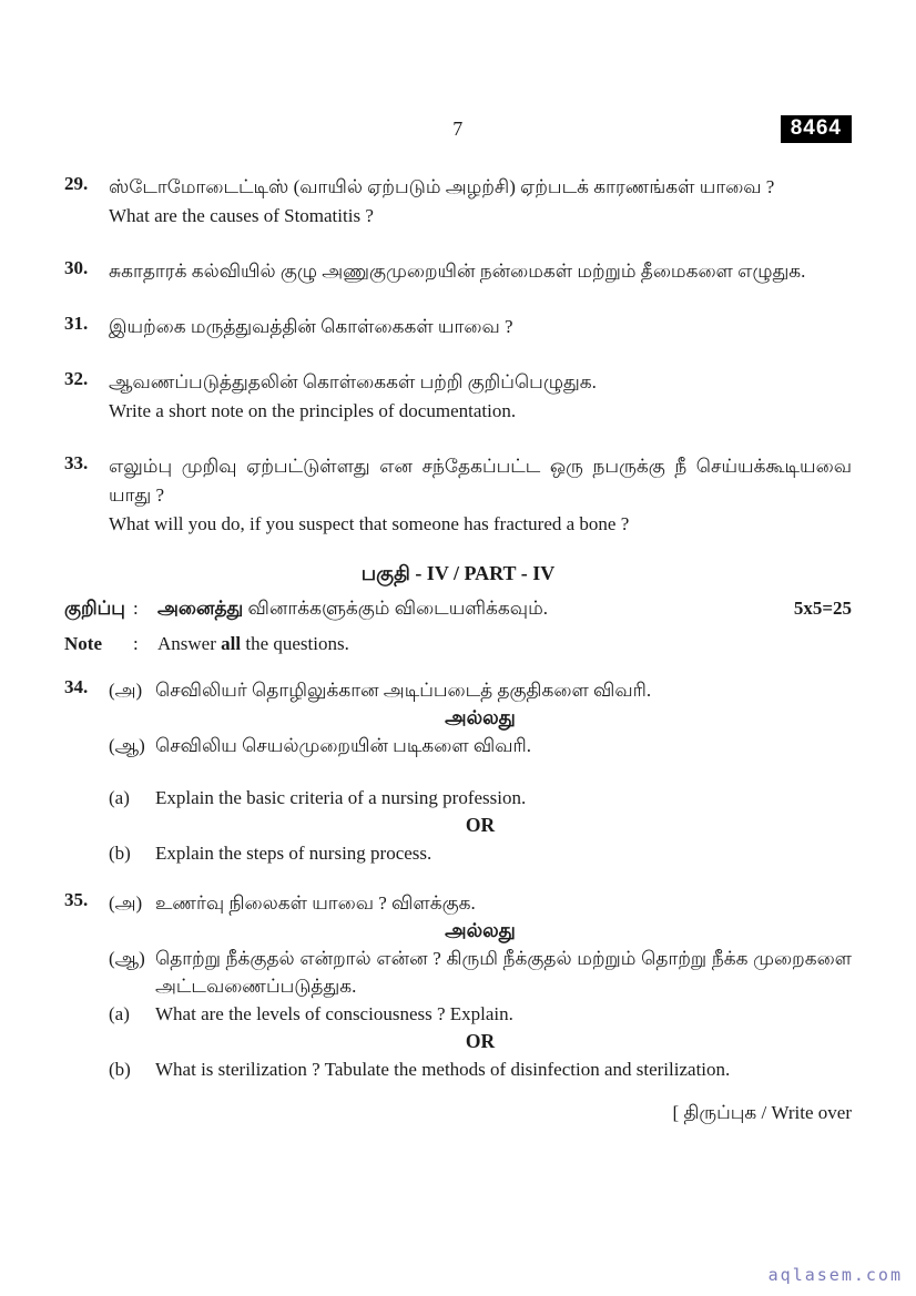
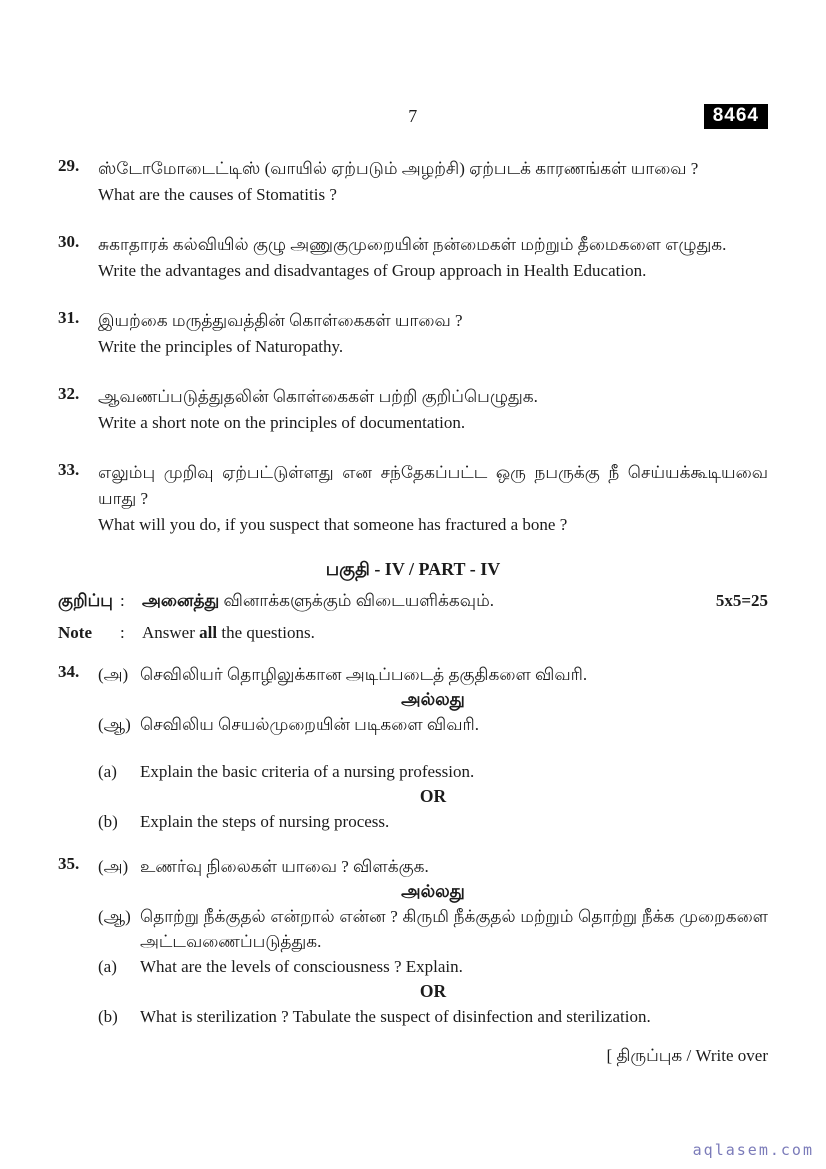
  7
  8464
  29.
  ஸ்டோமோடைட்டிஸ் (வாயில் ஏற்படும் அழற்சி) ஏற்படக் காரணங்கள் யாவை ?
  What are the causes of Stomatitis ?
  30.
  சுகாதாரக் கல்வியில் குழு அணுகுமுறையின் நன்மைகள் மற்றும் தீமைகளை எழுதுக.
+ Write the advantages and disadvantages of Group approach in Health Education.
  31.
  இயற்கை மருத்துவத்தின் கொள்கைகள் யாவை ?
+ Write the principles of Naturopathy.
  32.
  ஆவணப்படுத்துதலின் கொள்கைகள் பற்றி குறிப்பெழுதுக.
  Write a short note on the principles of documentation.
  33.
  எலும்பு முறிவு ஏற்பட்டுள்ளது என சந்தேகப்பட்ட ஒரு நபருக்கு நீ செய்யக்கூடியவை யாது ?
  What will you do, if you suspect that someone has fractured a bone ?
  பகுதி - IV / PART - IV
  குறிப்பு
  :
  அனைத்து வினாக்களுக்கும் விடையளிக்கவும்.
  5x5=25
  Note
  :
  Answer all the questions.
  34.
  (அ)
  செவிலியர் தொழிலுக்கான அடிப்படைத் தகுதிகளை விவரி.
  அல்லது
  (ஆ)
  செவிலிய செயல்முறையின் படிகளை விவரி.
  (a)
  Explain the basic criteria of a nursing profession.
  OR
  (b)
  Explain the steps of nursing process.
  35.
  (அ)
  உணர்வு நிலைகள் யாவை ? விளக்குக.
  அல்லது
  (ஆ)
  தொற்று நீக்குதல் என்றால் என்ன ? கிருமி நீக்குதல் மற்றும் தொற்று நீக்க முறைகளை அட்டவணைப்படுத்துக.
  (a)
  What are the levels of consciousness ? Explain.
  OR
  (b)
- What is sterilization ? Tabulate the methods of disinfection and sterilization.
+ What is sterilization ? Tabulate the suspect of disinfection and sterilization.
  [ திருப்புக / Write over
  aqlasem.com
